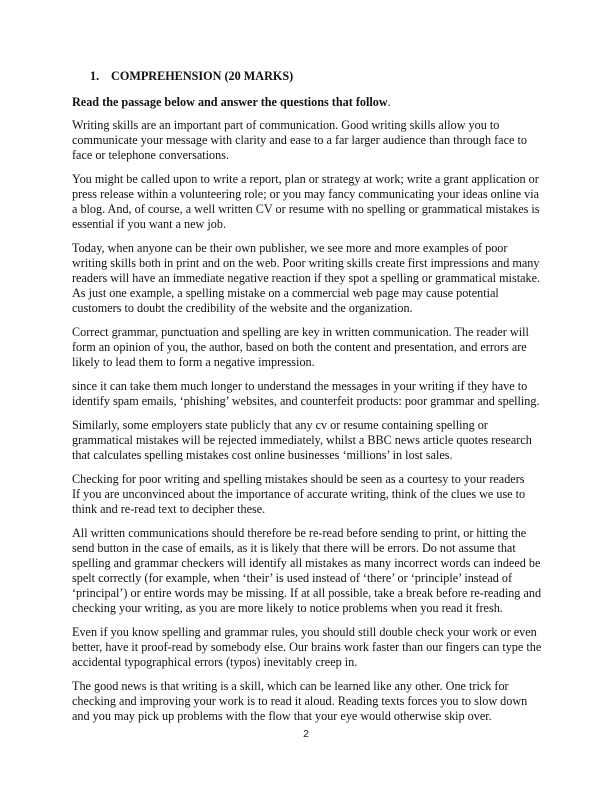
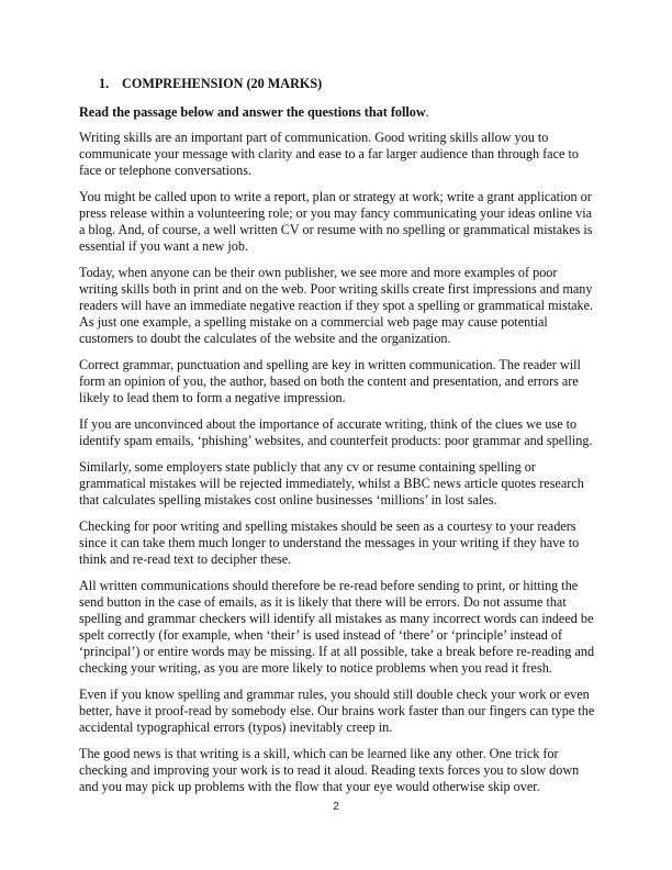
  1. COMPREHENSION (20 MARKS)
  Read the passage below and answer the questions that follow.
  Writing skills are an important part of communication. Good writing skills allow you to
  communicate your message with clarity and ease to a far larger audience than through face to
  face or telephone conversations.
  You might be called upon to write a report, plan or strategy at work; write a grant application or
  press release within a volunteering role; or you may fancy communicating your ideas online via
  a blog. And, of course, a well written CV or resume with no spelling or grammatical mistakes is
  essential if you want a new job.
  Today, when anyone can be their own publisher, we see more and more examples of poor
  writing skills both in print and on the web. Poor writing skills create first impressions and many
  readers will have an immediate negative reaction if they spot a spelling or grammatical mistake.
  As just one example, a spelling mistake on a commercial web page may cause potential
- customers to doubt the credibility of the website and the organization.
+ customers to doubt the calculates of the website and the organization.
  Correct grammar, punctuation and spelling are key in written communication. The reader will
  form an opinion of you, the author, based on both the content and presentation, and errors are
  likely to lead them to form a negative impression.
- since it can take them much longer to understand the messages in your writing if they have to
+ If you are unconvinced about the importance of accurate writing, think of the clues we use to
  identify spam emails, ‘phishing’ websites, and counterfeit products: poor grammar and spelling.
  Similarly, some employers state publicly that any cv or resume containing spelling or
  grammatical mistakes will be rejected immediately, whilst a BBC news article quotes research
  that calculates spelling mistakes cost online businesses ‘millions’ in lost sales.
  Checking for poor writing and spelling mistakes should be seen as a courtesy to your readers
- If you are unconvinced about the importance of accurate writing, think of the clues we use to
+ since it can take them much longer to understand the messages in your writing if they have to
  think and re-read text to decipher these.
  All written communications should therefore be re-read before sending to print, or hitting the
  send button in the case of emails, as it is likely that there will be errors. Do not assume that
  spelling and grammar checkers will identify all mistakes as many incorrect words can indeed be
  spelt correctly (for example, when ‘their’ is used instead of ‘there’ or ‘principle’ instead of
  ‘principal’) or entire words may be missing. If at all possible, take a break before re-reading and
  checking your writing, as you are more likely to notice problems when you read it fresh.
  Even if you know spelling and grammar rules, you should still double check your work or even
  better, have it proof-read by somebody else. Our brains work faster than our fingers can type the
  accidental typographical errors (typos) inevitably creep in.
  The good news is that writing is a skill, which can be learned like any other. One trick for
  checking and improving your work is to read it aloud. Reading texts forces you to slow down
  and you may pick up problems with the flow that your eye would otherwise skip over.
  2
